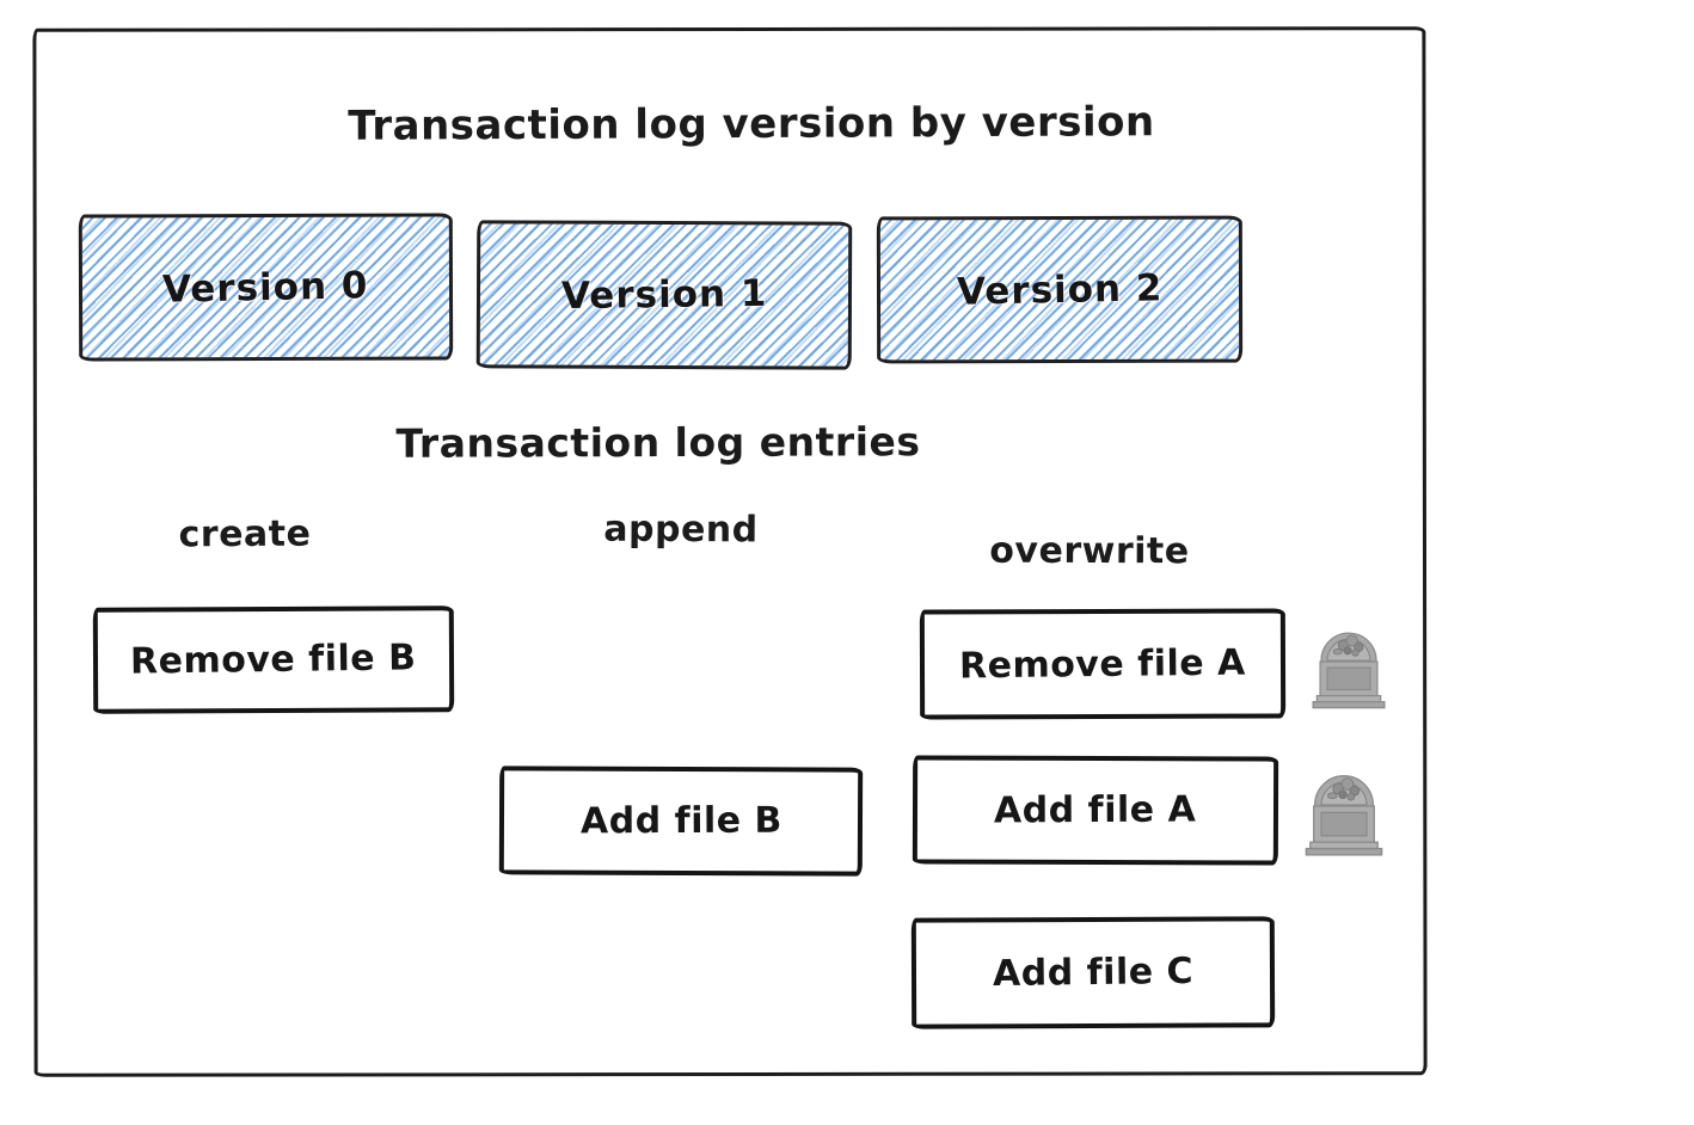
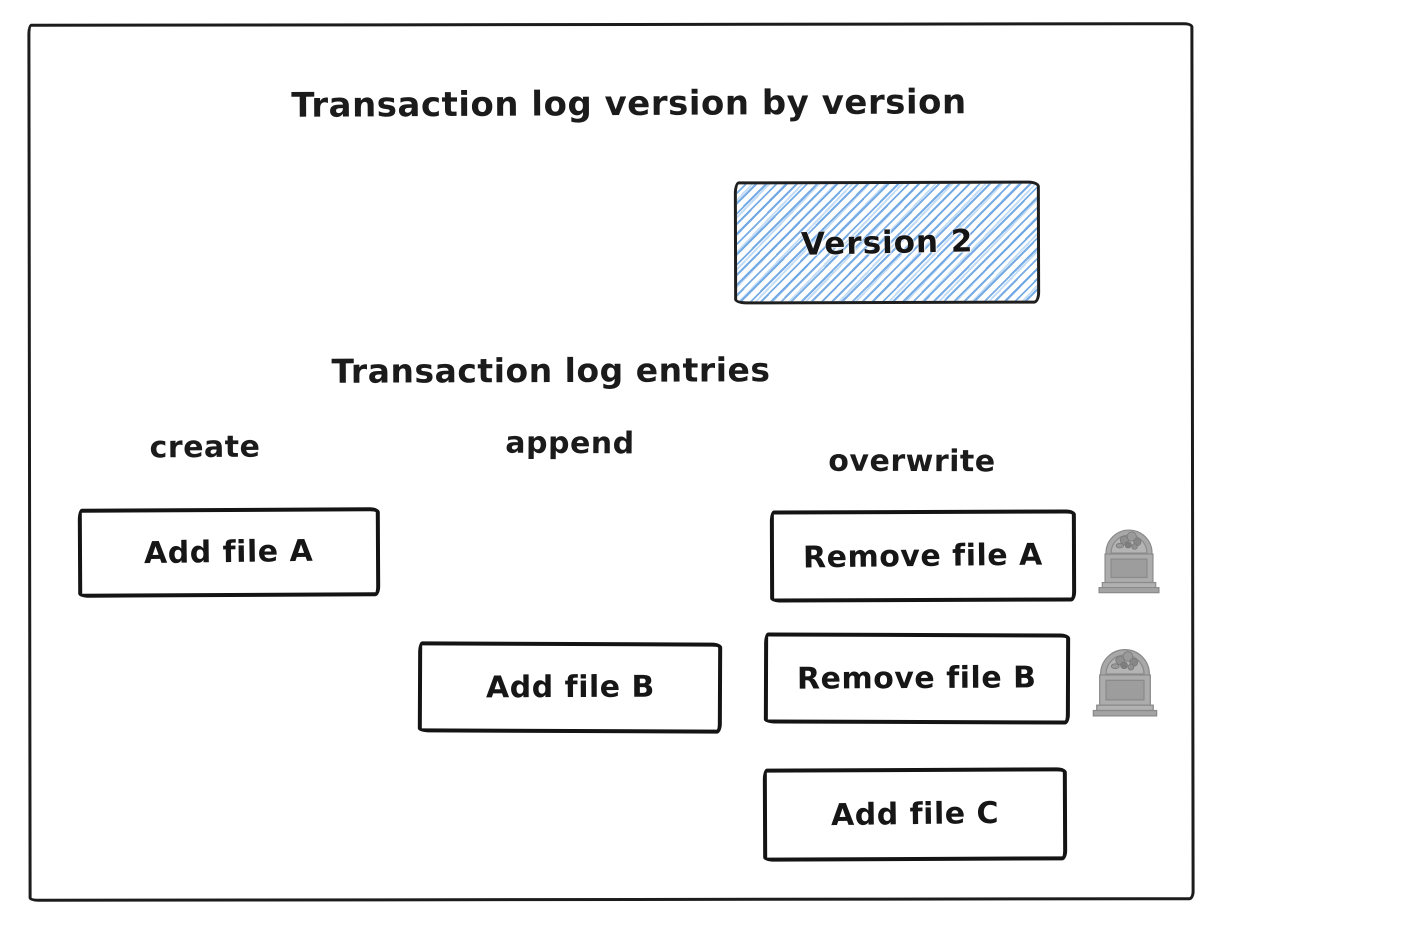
  Transaction log version by version
- Version 0
- Version 1
  Version 2
  Transaction log entries
  create
  append
  overwrite
- Remove file B
+ Add file A
  Add file B
  Remove file A
- Add file A
+ Remove file B
  Add file C
